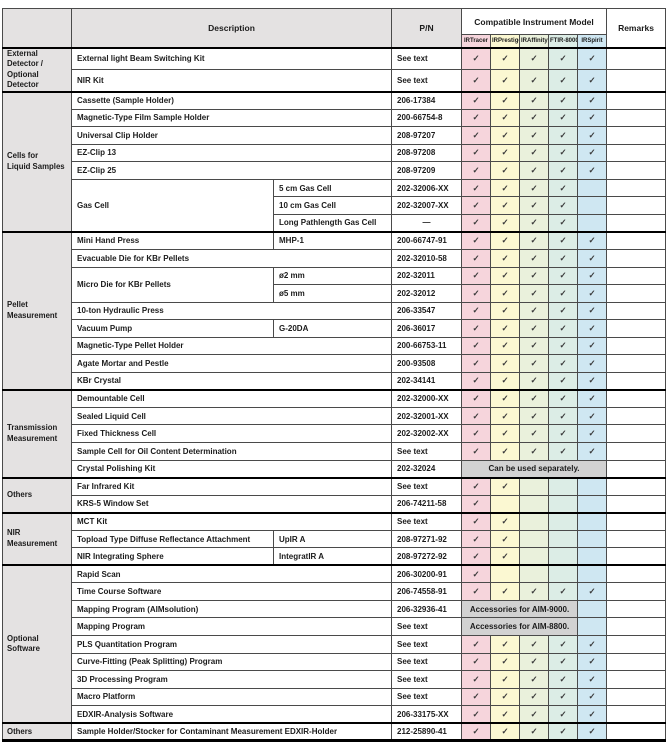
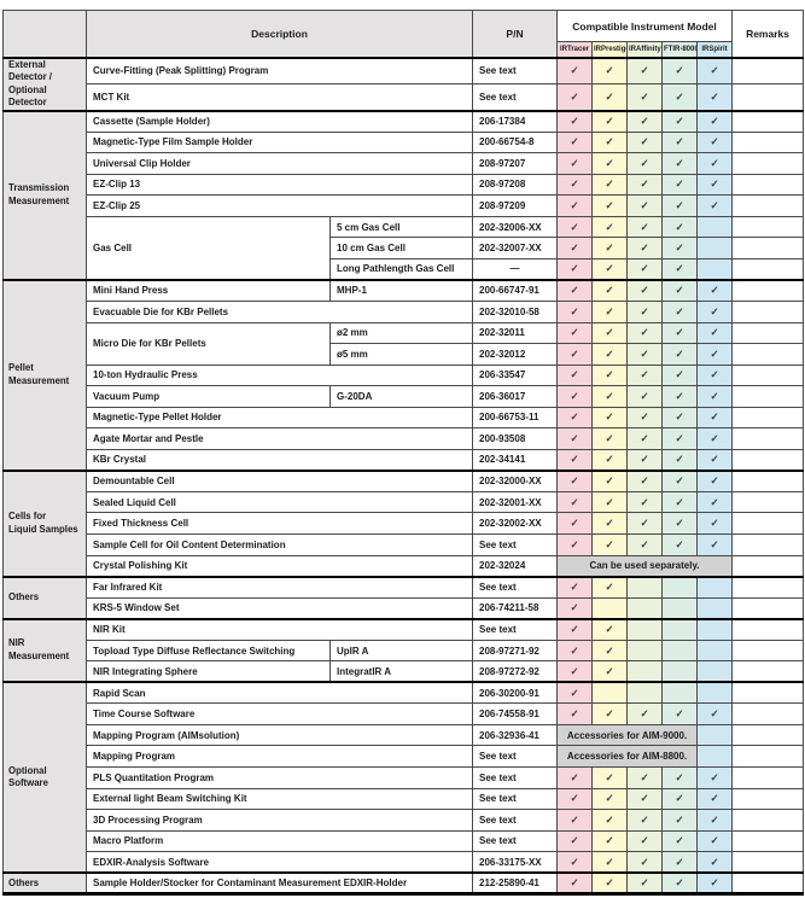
  	Description	P/N	Compatible Instrument Model	Remarks
- External Detector / Optional Detector	External light Beam Switching Kit	See text	✓	✓	✓	✓	✓
+ External Detector / Optional Detector	Curve-Fitting (Peak Splitting) Program	See text	✓	✓	✓	✓	✓
- NIR Kit	See text	✓	✓	✓	✓	✓
+ MCT Kit	See text	✓	✓	✓	✓	✓
- Cells for Liquid Samples	Cassette (Sample Holder)	206-17384	✓	✓	✓	✓	✓
+ Transmission Measurement	Cassette (Sample Holder)	206-17384	✓	✓	✓	✓	✓
  Magnetic-Type Film Sample Holder	200-66754-8	✓	✓	✓	✓	✓
  Universal Clip Holder	208-97207	✓	✓	✓	✓	✓
  EZ-Clip 13	208-97208	✓	✓	✓	✓	✓
  EZ-Clip 25	208-97209	✓	✓	✓	✓	✓
  Gas Cell	5 cm Gas Cell	202-32006-XX	✓	✓	✓	✓
  10 cm Gas Cell	202-32007-XX	✓	✓	✓	✓
  Long Pathlength Gas Cell	—	✓	✓	✓	✓
  Pellet Measurement	Mini Hand Press	MHP-1	200-66747-91	✓	✓	✓	✓	✓
  Evacuable Die for KBr Pellets	202-32010-58	✓	✓	✓	✓	✓
  Micro Die for KBr Pellets	ø2 mm	202-32011	✓	✓	✓	✓	✓
  ø5 mm	202-32012	✓	✓	✓	✓	✓
  10-ton Hydraulic Press	206-33547	✓	✓	✓	✓	✓
  Vacuum Pump	G-20DA	206-36017	✓	✓	✓	✓	✓
  Magnetic-Type Pellet Holder	200-66753-11	✓	✓	✓	✓	✓
  Agate Mortar and Pestle	200-93508	✓	✓	✓	✓	✓
  KBr Crystal	202-34141	✓	✓	✓	✓	✓
- Transmission Measurement	Demountable Cell	202-32000-XX	✓	✓	✓	✓	✓
+ Cells for Liquid Samples	Demountable Cell	202-32000-XX	✓	✓	✓	✓	✓
  Sealed Liquid Cell	202-32001-XX	✓	✓	✓	✓	✓
  Fixed Thickness Cell	202-32002-XX	✓	✓	✓	✓	✓
  Sample Cell for Oil Content Determination	See text	✓	✓	✓	✓	✓
  Crystal Polishing Kit	202-32024	Can be used separately.
  Others	Far Infrared Kit	See text	✓	✓
  KRS-5 Window Set	206-74211-58	✓
- NIR Measurement	MCT Kit	See text	✓	✓
+ NIR Measurement	NIR Kit	See text	✓	✓
- Topload Type Diffuse Reflectance Attachment	UpIR A	208-97271-92	✓	✓
+ Topload Type Diffuse Reflectance Switching	UpIR A	208-97271-92	✓	✓
  NIR Integrating Sphere	IntegratIR A	208-97272-92	✓	✓
  Optional Software	Rapid Scan	206-30200-91	✓
  Time Course Software	206-74558-91	✓	✓	✓	✓	✓
  Mapping Program (AIMsolution)	206-32936-41	Accessories for AIM-9000.
  Mapping Program	See text	Accessories for AIM-8800.
  PLS Quantitation Program	See text	✓	✓	✓	✓	✓
- Curve-Fitting (Peak Splitting) Program	See text	✓	✓	✓	✓	✓
+ External light Beam Switching Kit	See text	✓	✓	✓	✓	✓
  3D Processing Program	See text	✓	✓	✓	✓	✓
  Macro Platform	See text	✓	✓	✓	✓	✓
  EDXIR-Analysis Software	206-33175-XX	✓	✓	✓	✓	✓
  Others	Sample Holder/Stocker for Contaminant Measurement EDXIR-Holder	212-25890-41	✓	✓	✓	✓	✓
